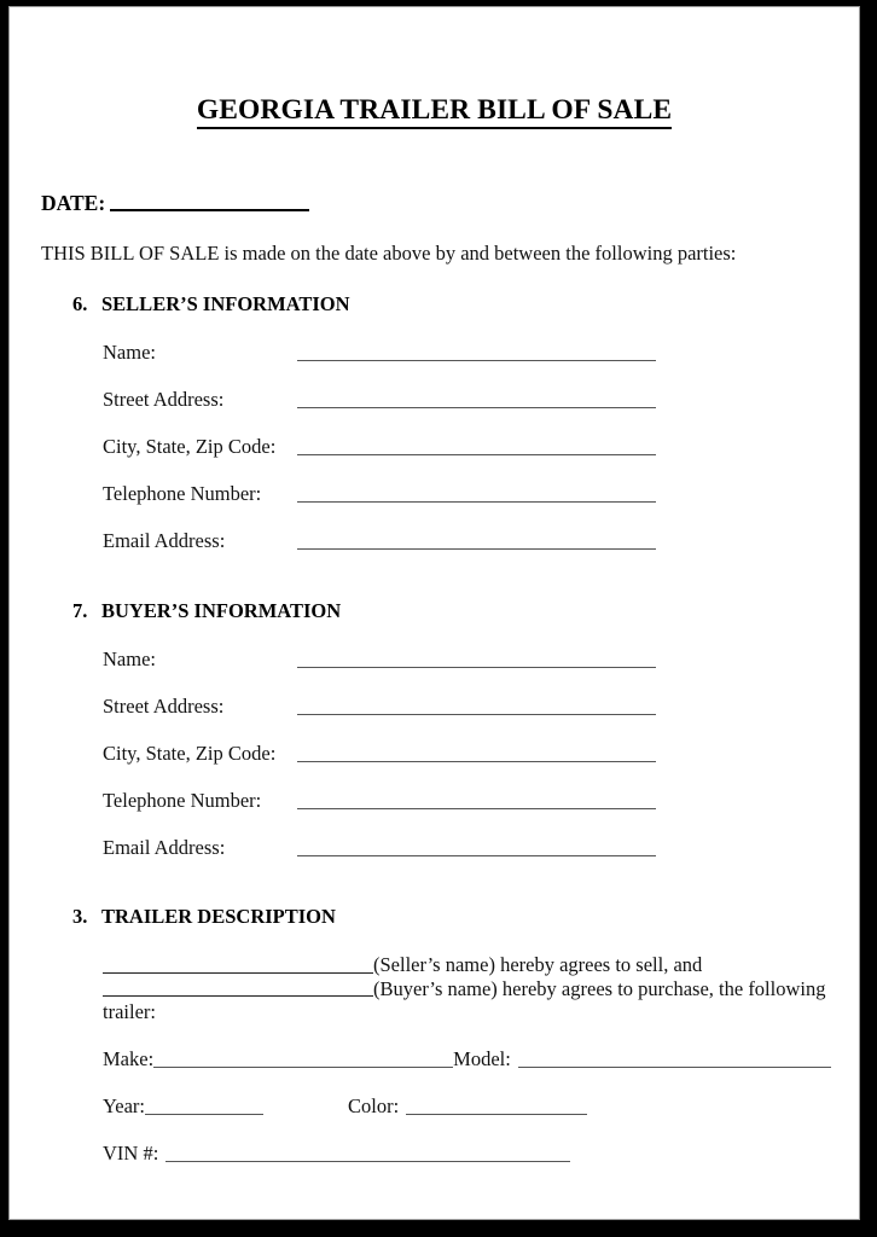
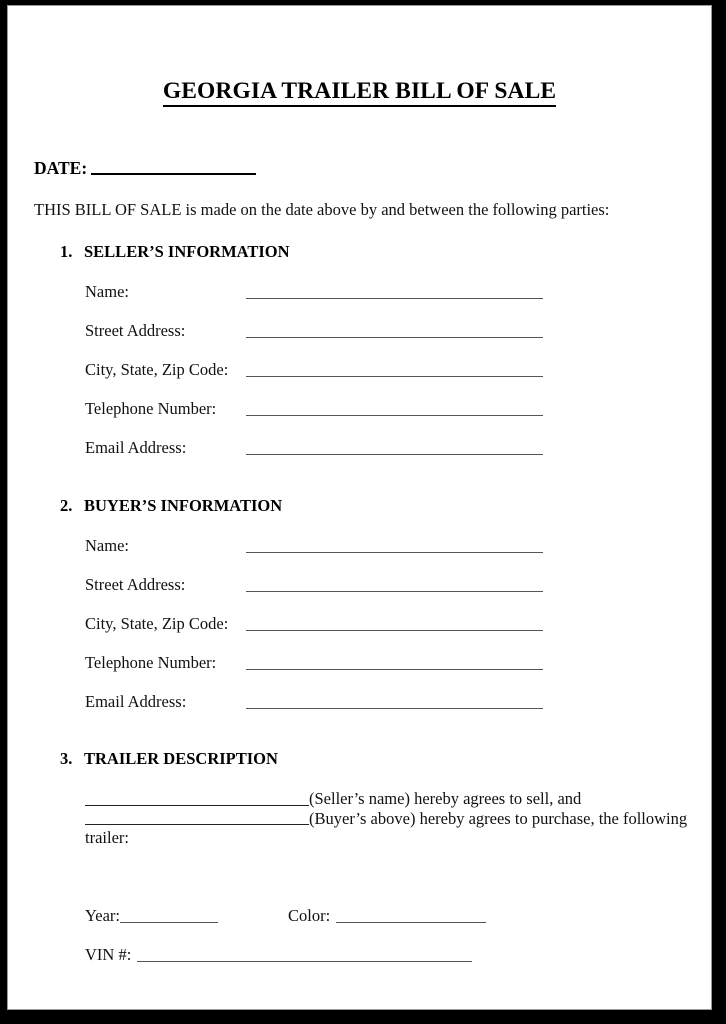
  GEORGIA TRAILER BILL OF SALE
  DATE:
  THIS BILL OF SALE is made on the date above by and between the following parties:
- 6.
+ 1.
  SELLER’S INFORMATION
  Name:
  Street Address:
  City, State, Zip Code:
  Telephone Number:
  Email Address:
- 7.
+ 2.
  BUYER’S INFORMATION
  Name:
  Street Address:
  City, State, Zip Code:
  Telephone Number:
  Email Address:
  3.
  TRAILER DESCRIPTION
  (Seller’s name) hereby agrees to sell, and
- (Buyer’s name) hereby agrees to purchase, the following
+ (Buyer’s above) hereby agrees to purchase, the following
  trailer:
- Make:
- Model:
  Year:
  Color:
  VIN #:
